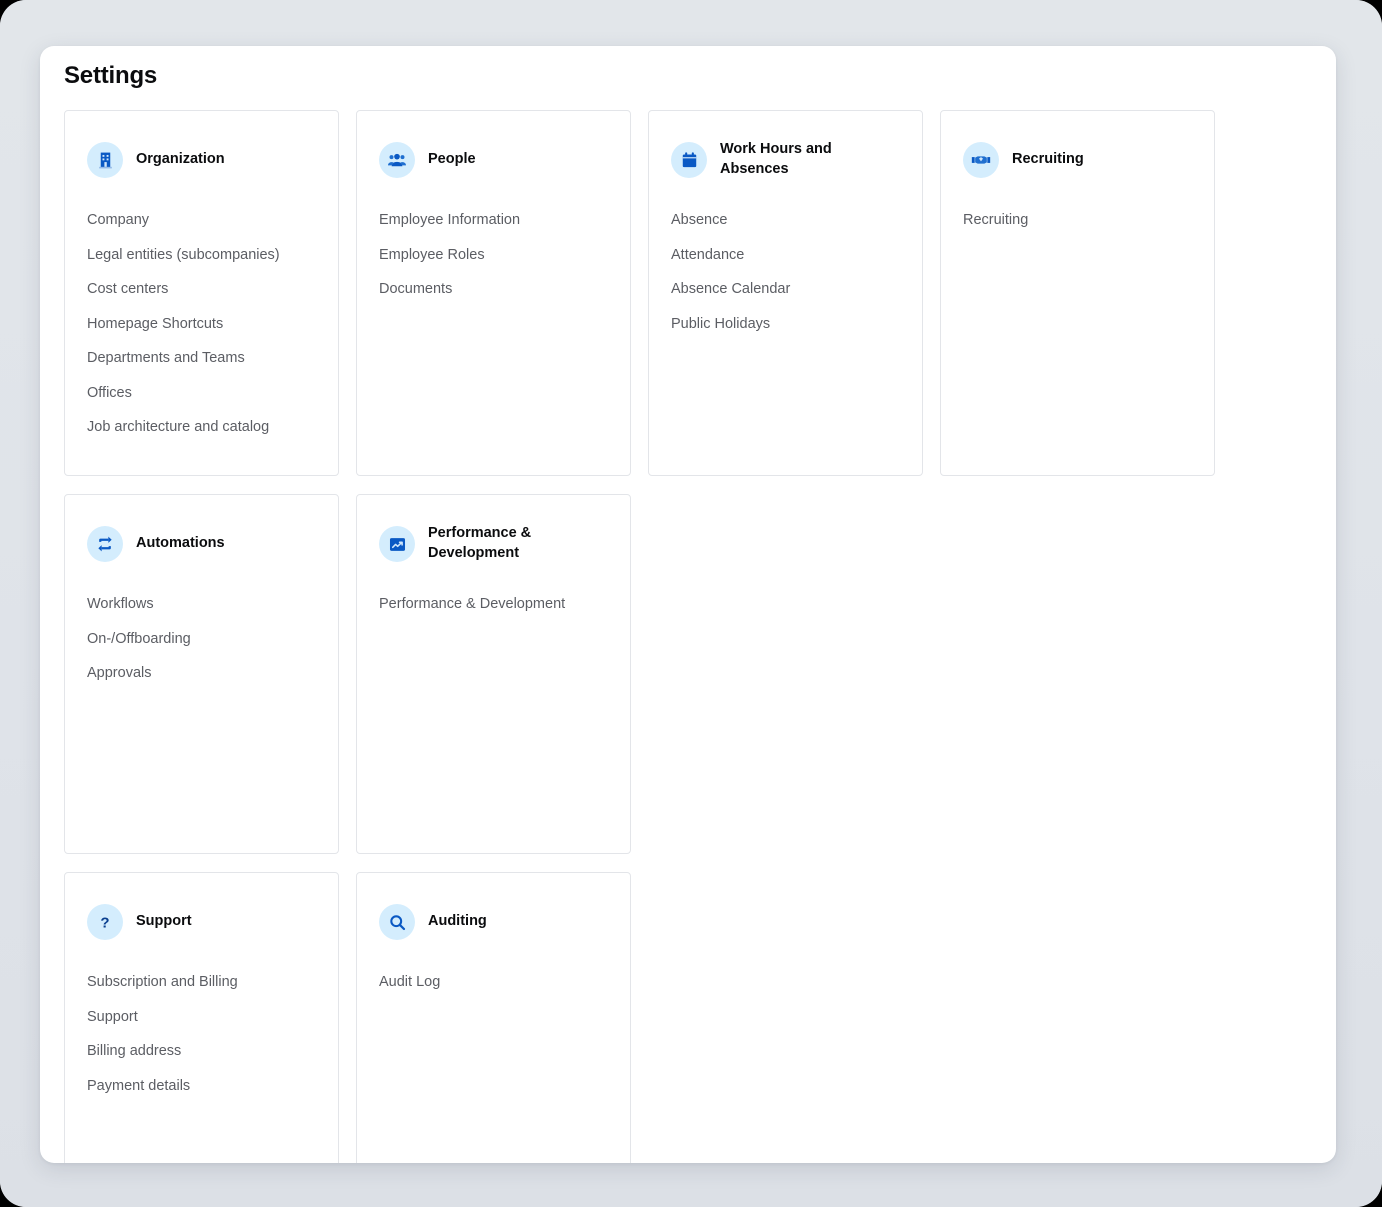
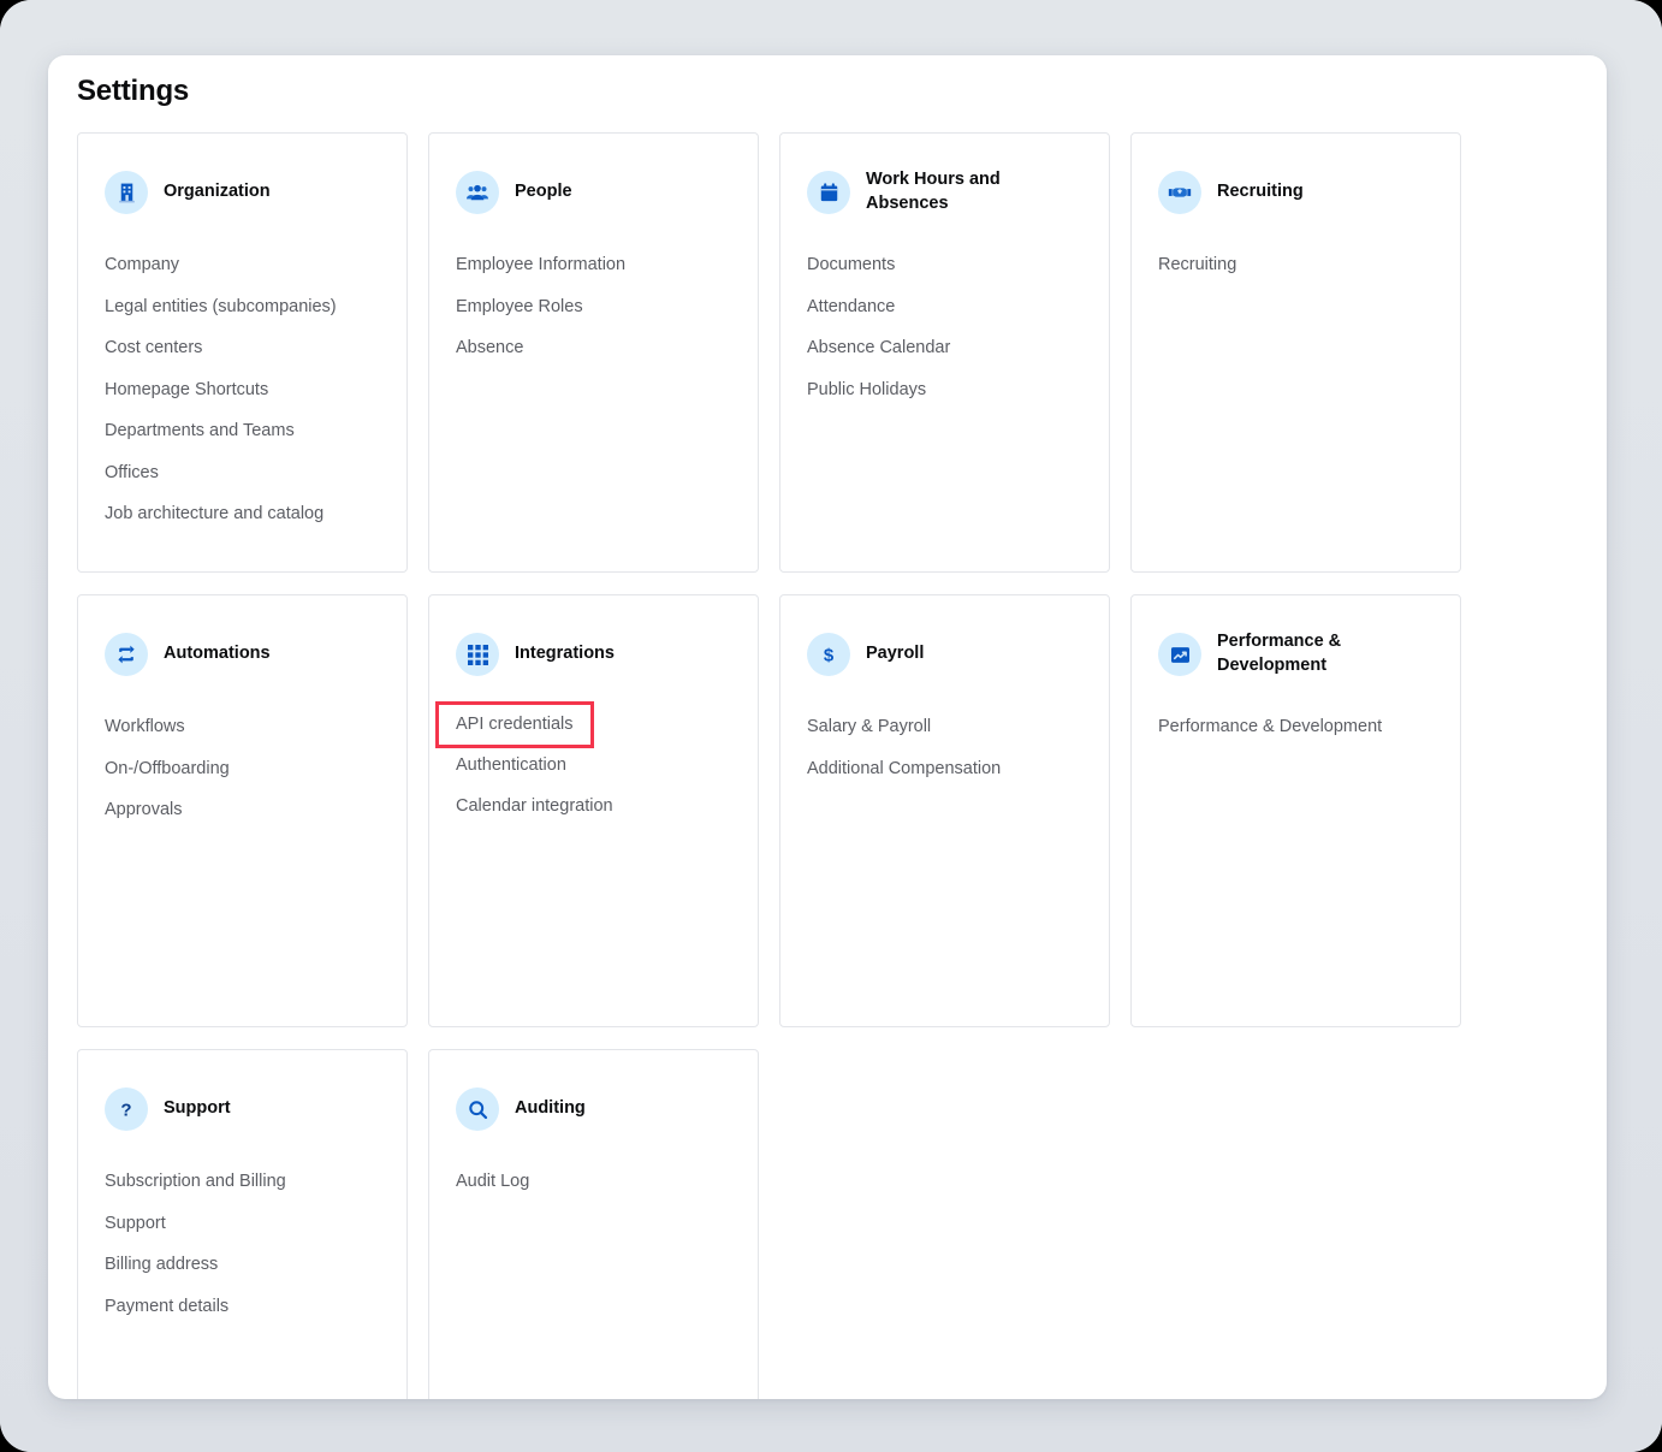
  Settings
  Organization
  Company
  Legal entities (subcompanies)
  Cost centers
  Homepage Shortcuts
  Departments and Teams
  Offices
  Job architecture and catalog
  People
  Employee Information
  Employee Roles
- Documents
+ Absence
  Work Hours and Absences
- Absence
+ Documents
  Attendance
  Absence Calendar
  Public Holidays
  Recruiting
  Recruiting
  Automations
  Workflows
  On-/Offboarding
  Approvals
+ Integrations
+ API credentials
+ Authentication
+ Calendar integration
+ $
+ Payroll
+ Salary & Payroll
+ Additional Compensation
  Performance & Development
  Performance & Development
  ?
  Support
  Subscription and Billing
  Support
  Billing address
  Payment details
  Auditing
  Audit Log
